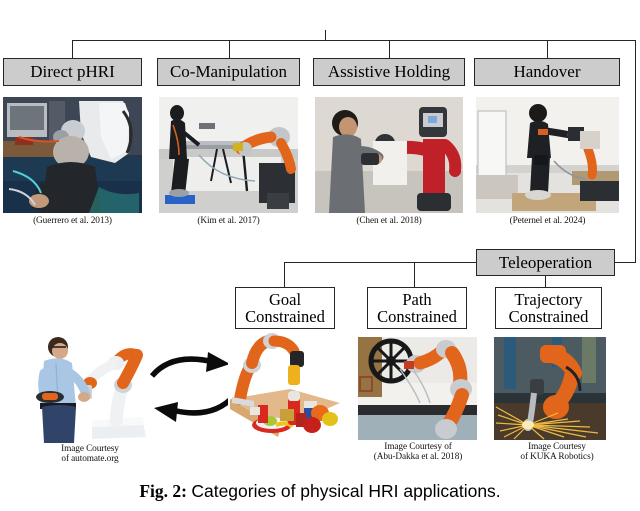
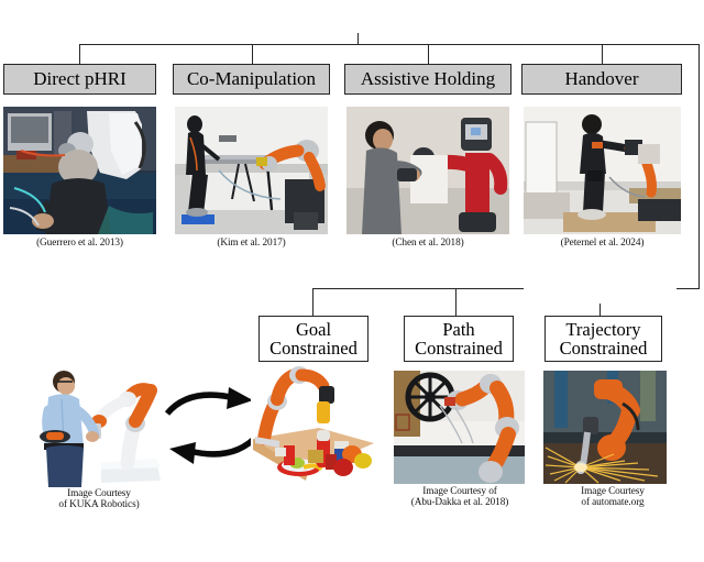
  Direct pHRI
  Co-Manipulation
  Assistive Holding
  Handover
  (Guerrero et al. 2013)
  (Kim et al. 2017)
  (Chen et al. 2018)
  (Peternel et al. 2024)
- Teleoperation
  Goal
  Constrained
  Path
  Constrained
  Trajectory
  Constrained
  Image Courtesy
- of automate.org
+ of KUKA Robotics)
  Image Courtesy of
  (Abu-Dakka et al. 2018)
  Image Courtesy
- of KUKA Robotics)
+ of automate.org
- Fig. 2: Categories of physical HRI applications.
